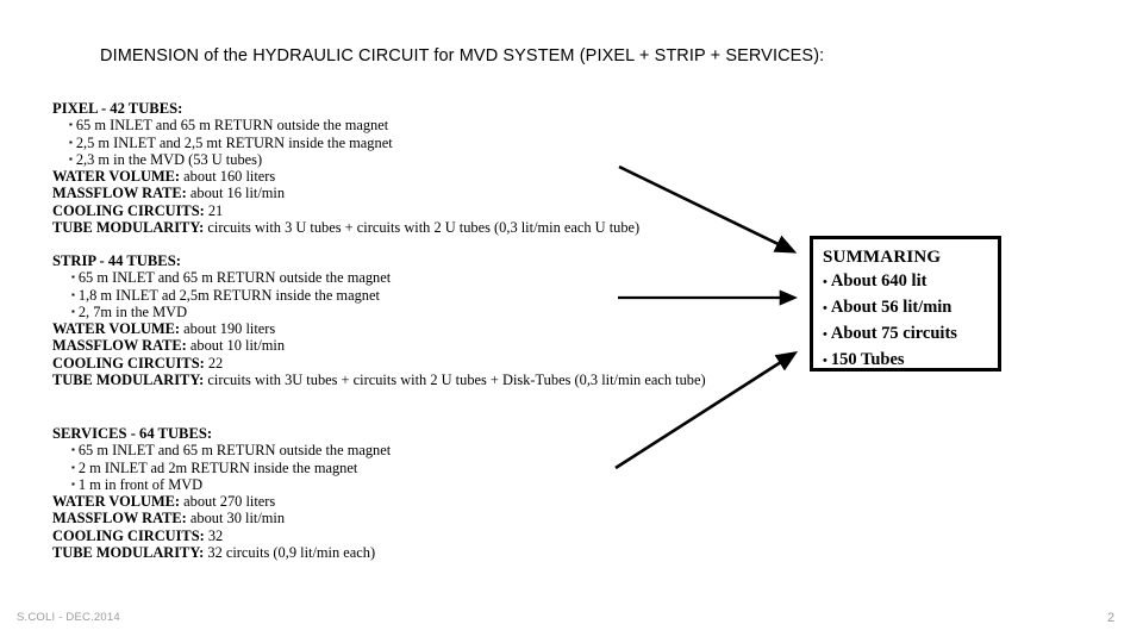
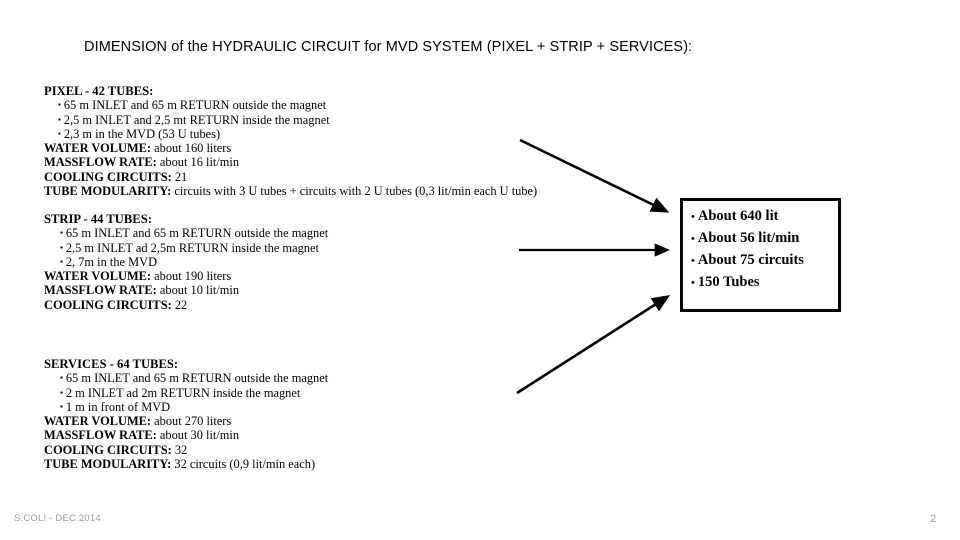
  DIMENSION of the HYDRAULIC CIRCUIT for MVD SYSTEM (PIXEL + STRIP + SERVICES):
  PIXEL - 42 TUBES:
  ▪ 65 m INLET and 65 m RETURN outside the magnet
  ▪ 2,5 m INLET and 2,5 mt RETURN inside the magnet
  ▪ 2,3 m in the MVD (53 U tubes)
  WATER VOLUME: about 160 liters
  MASSFLOW RATE: about 16 lit/min
  COOLING CIRCUITS: 21
  TUBE MODULARITY: circuits with 3 U tubes + circuits with 2 U tubes (0,3 lit/min each U tube)
  STRIP - 44 TUBES:
  ▪ 65 m INLET and 65 m RETURN outside the magnet
- ▪ 1,8 m INLET ad 2,5m RETURN inside the magnet
+ ▪ 2,5 m INLET ad 2,5m RETURN inside the magnet
  ▪ 2, 7m in the MVD
  WATER VOLUME: about 190 liters
  MASSFLOW RATE: about 10 lit/min
  COOLING CIRCUITS: 22
- TUBE MODULARITY: circuits with 3U tubes + circuits with 2 U tubes + Disk-Tubes (0,3 lit/min each tube)
  SERVICES - 64 TUBES:
  ▪ 65 m INLET and 65 m RETURN outside the magnet
  ▪ 2 m INLET ad 2m RETURN inside the magnet
  ▪ 1 m in front of MVD
  WATER VOLUME: about 270 liters
  MASSFLOW RATE: about 30 lit/min
  COOLING CIRCUITS: 32
  TUBE MODULARITY: 32 circuits (0,9 lit/min each)
- SUMMARING
  • About 640 lit
  • About 56 lit/min
  • About 75 circuits
  • 150 Tubes
  S.COLI - DEC.2014
  2
